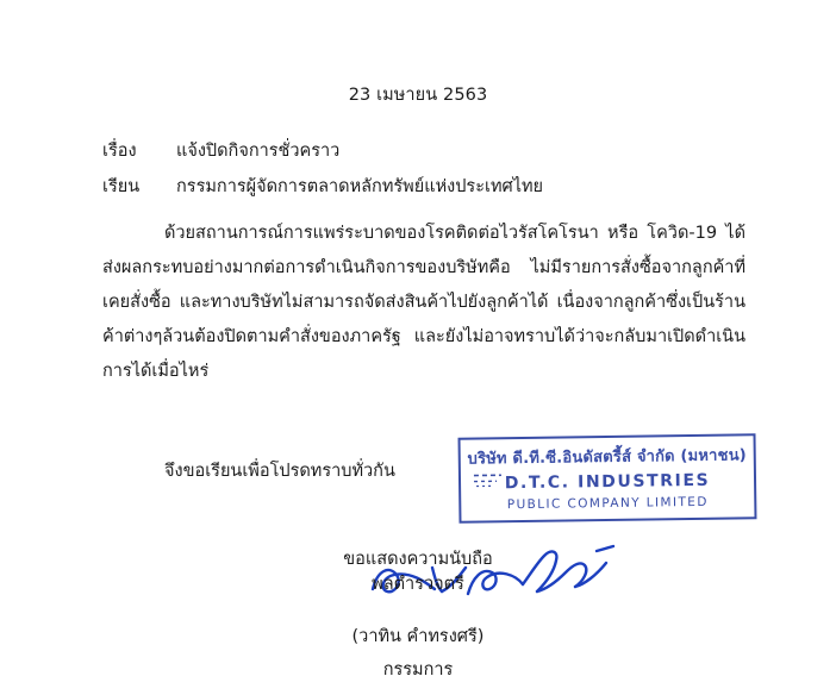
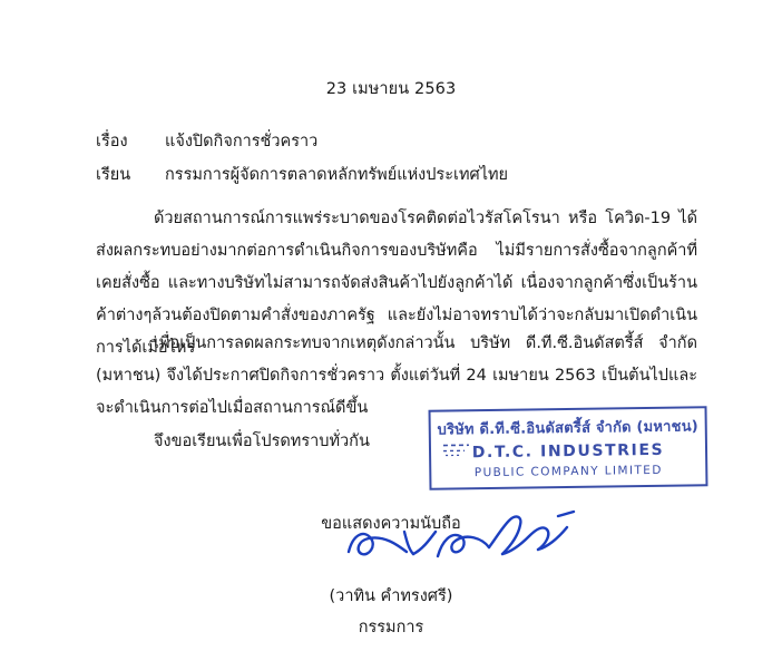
  23 เมษายน 2563
  เรื่อง
  แจ้งปิดกิจการชั่วคราว
  เรียน
  กรรมการผู้จัดการตลาดหลักทรัพย์แห่งประเทศไทย
  ด้วยสถานการณ์การแพร่ระบาดของโรคติดต่อไวรัสโคโรนา หรือ โควิด-19 ได้ส่งผลกระทบอย่างมากต่อการดำเนินกิจการของบริษัทคือ ไม่มีรายการสั่งซื้อจากลูกค้าที่เคยสั่งซื้อ และทางบริษัทไม่สามารถจัดส่งสินค้าไปยังลูกค้าได้ เนื่องจากลูกค้าซึ่งเป็นร้านค้าต่างๆล้วนต้องปิดตามคำสั่งของภาครัฐ และยังไม่อาจทราบได้ว่าจะกลับมาเปิดดำเนินการได้เมื่อไหร่
+ เพื่อเป็นการลดผลกระทบจากเหตุดังกล่าวนั้น บริษัท ดี.ที.ซี.อินดัสตรี้ส์ จำกัด (มหาชน) จึงได้ประกาศปิดกิจการชั่วคราว ตั้งแต่วันที่ 24 เมษายน 2563 เป็นต้นไปและจะดำเนินการต่อไปเมื่อสถานการณ์ดีขึ้น
  จึงขอเรียนเพื่อโปรดทราบทั่วกัน
  บริษัท ดี.ที.ซี.อินดัสตรี้ส์ จำกัด (มหาชน)
  D.T.C. INDUSTRIES
  PUBLIC COMPANY LIMITED
  ขอแสดงความนับถือ
- พลตำรวจตรี
  (วาทิน คำทรงศรี)
  กรรมการ
